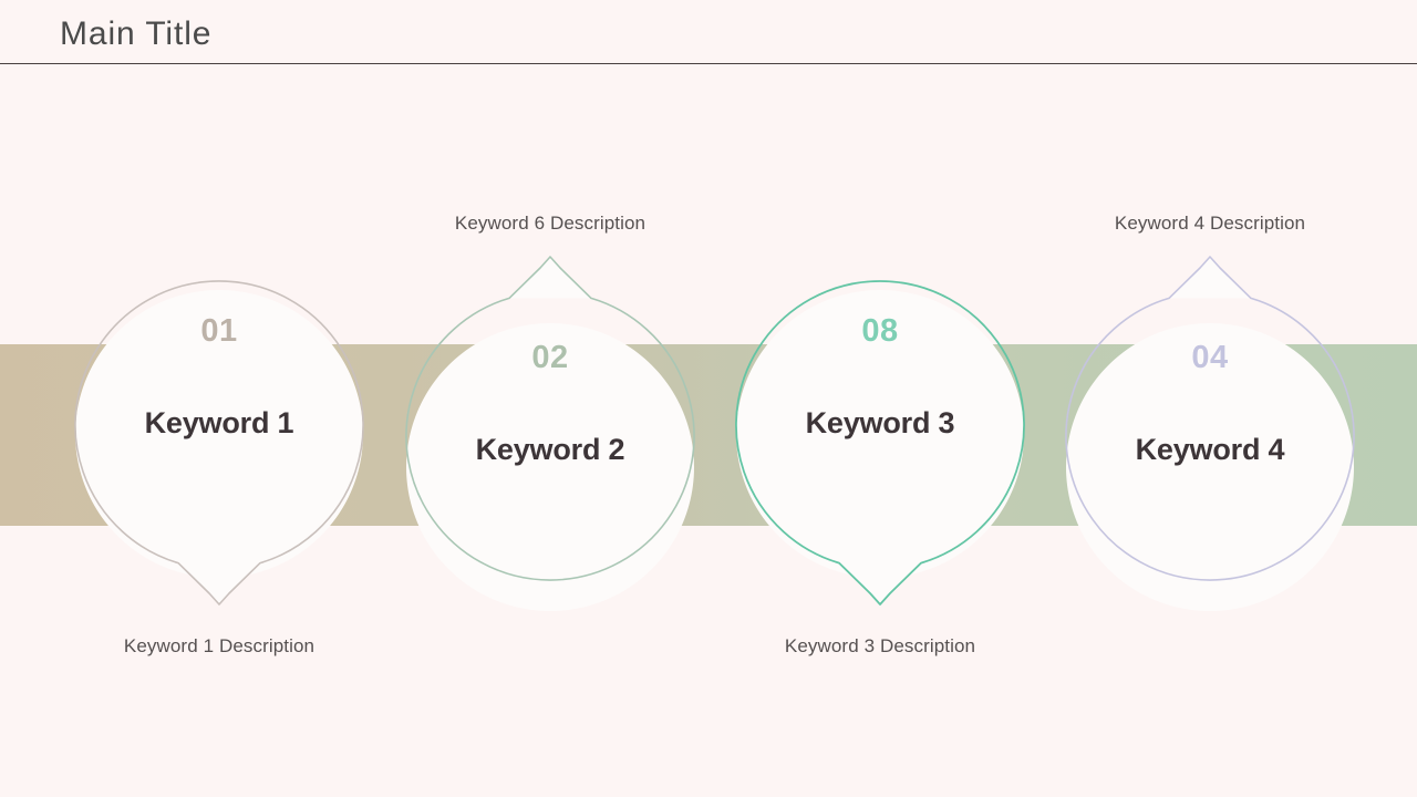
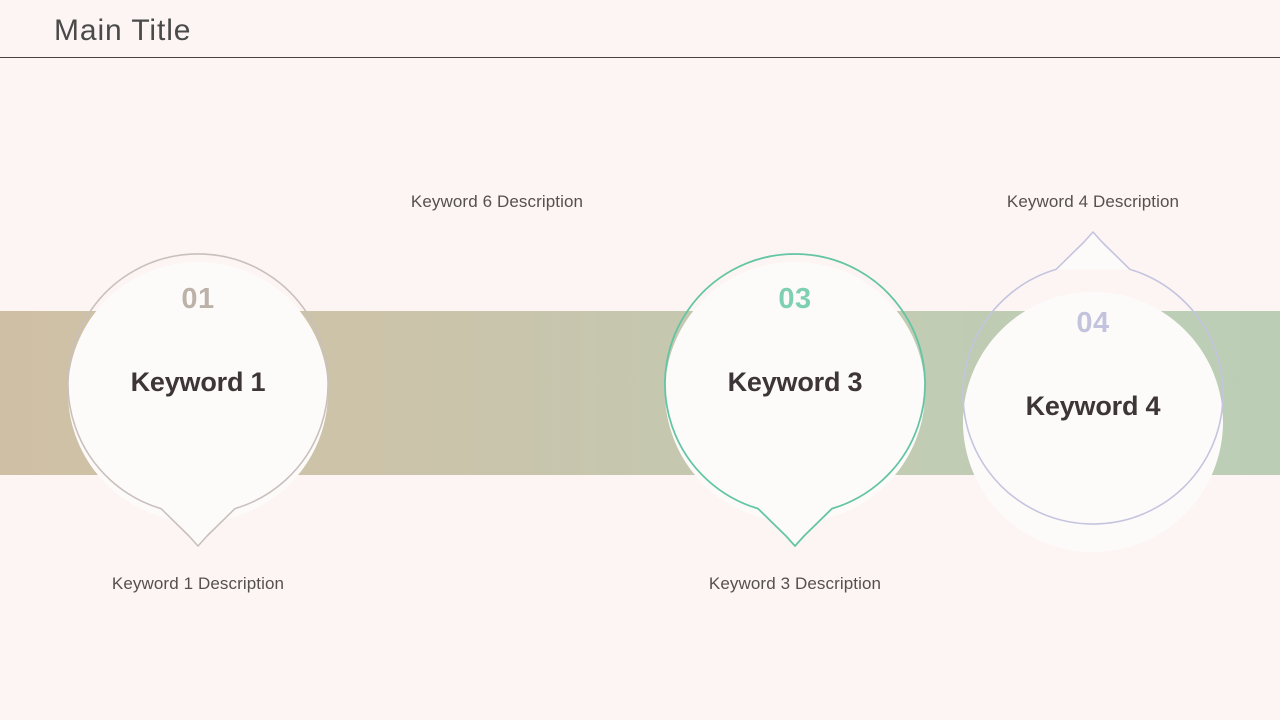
  Main Title
  01
  Keyword 1
  Keyword 1 Description
- 02
- Keyword 2
  Keyword 6 Description
- 08
+ 03
  Keyword 3
  Keyword 3 Description
  04
  Keyword 4
  Keyword 4 Description
